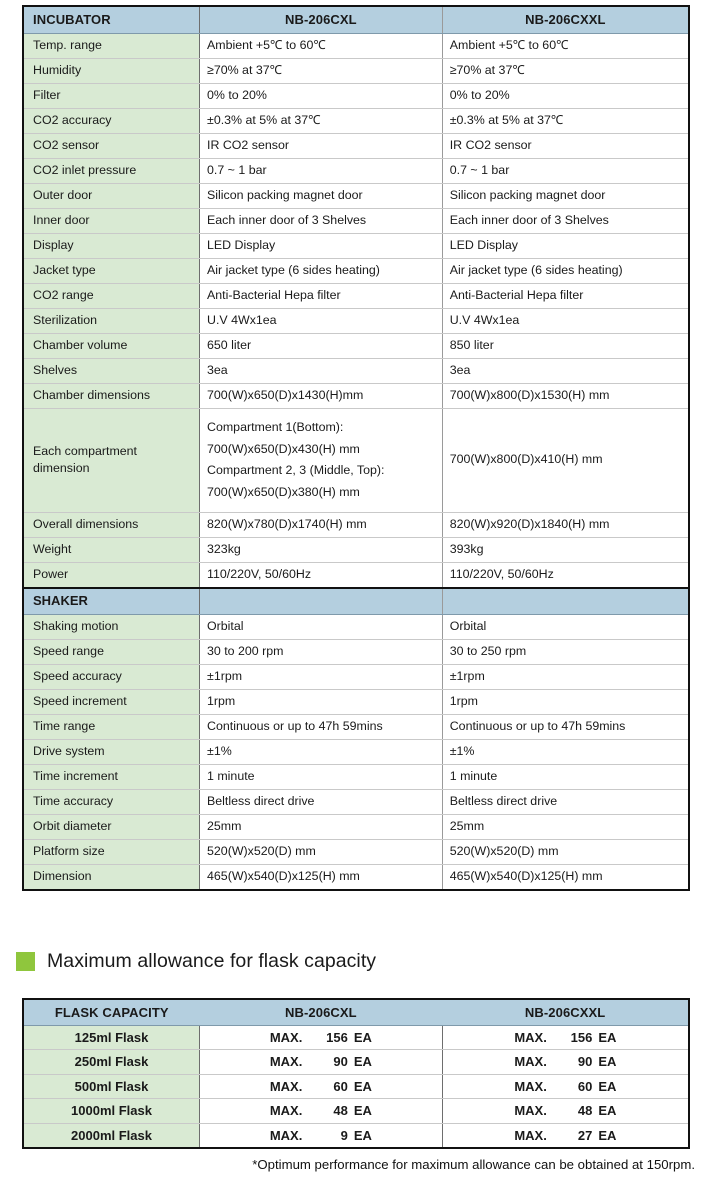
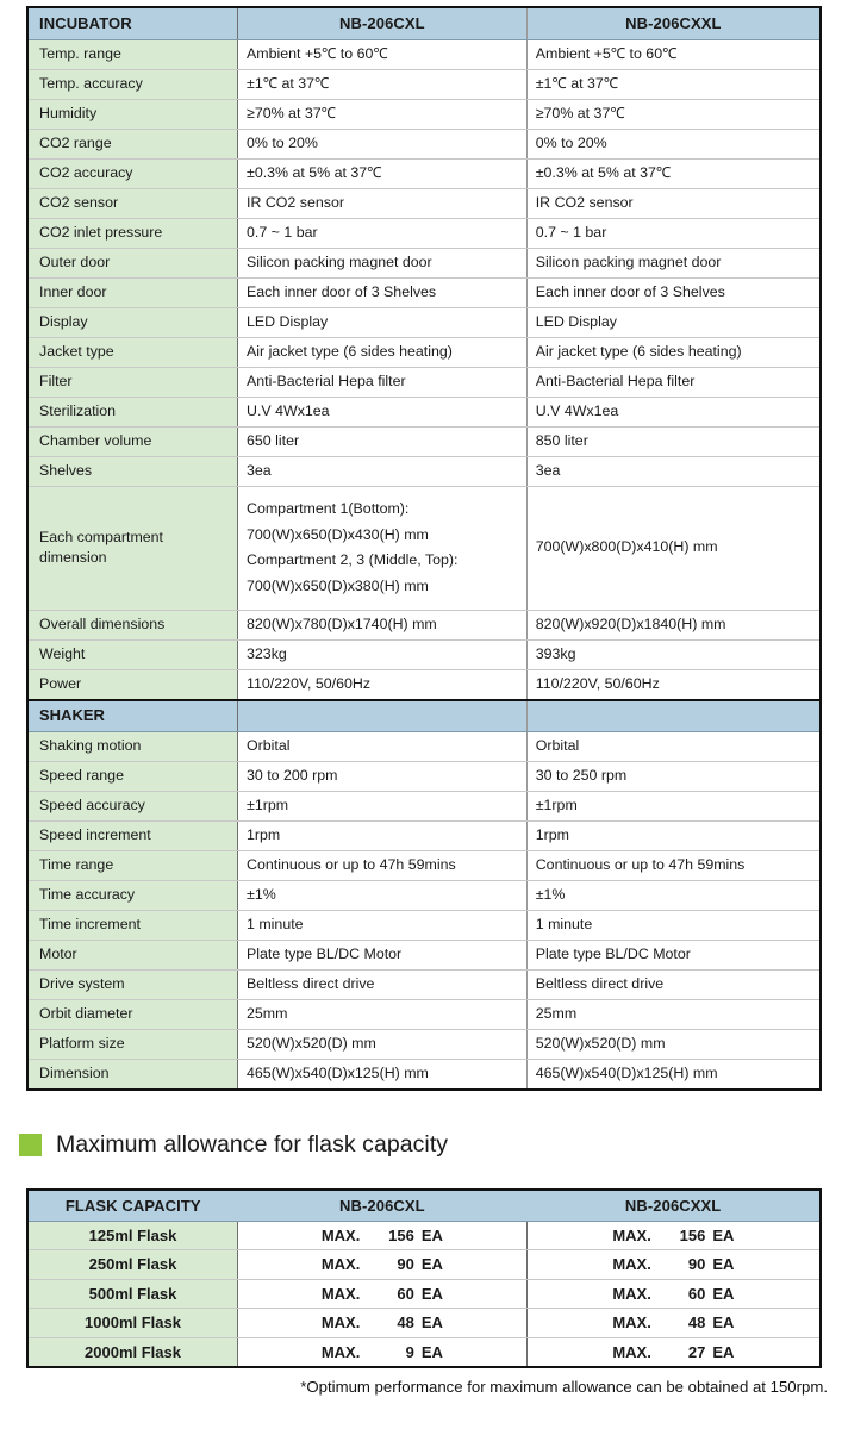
  INCUBATOR	NB-206CXL	NB-206CXXL
  Temp. range	Ambient +5℃ to 60℃	Ambient +5℃ to 60℃
+ Temp. accuracy	±1℃ at 37℃	±1℃ at 37℃
  Humidity	≥70% at 37℃	≥70% at 37℃
- Filter	0% to 20%	0% to 20%
+ CO2 range	0% to 20%	0% to 20%
  CO2 accuracy	±0.3% at 5% at 37℃	±0.3% at 5% at 37℃
  CO2 sensor	IR CO2 sensor	IR CO2 sensor
  CO2 inlet pressure	0.7 ~ 1 bar	0.7 ~ 1 bar
  Outer door	Silicon packing magnet door	Silicon packing magnet door
  Inner door	Each inner door of 3 Shelves	Each inner door of 3 Shelves
  Display	LED Display	LED Display
  Jacket type	Air jacket type (6 sides heating)	Air jacket type (6 sides heating)
- CO2 range	Anti-Bacterial Hepa filter	Anti-Bacterial Hepa filter
+ Filter	Anti-Bacterial Hepa filter	Anti-Bacterial Hepa filter
  Sterilization	U.V 4Wx1ea	U.V 4Wx1ea
  Chamber volume	650 liter	850 liter
  Shelves	3ea	3ea
- Chamber dimensions	700(W)x650(D)x1430(H)mm	700(W)x800(D)x1530(H) mm
  Each compartmentdimension	Compartment 1(Bottom):700(W)x650(D)x430(H) mmCompartment 2, 3 (Middle, Top):700(W)x650(D)x380(H) mm	700(W)x800(D)x410(H) mm
  Overall dimensions	820(W)x780(D)x1740(H) mm	820(W)x920(D)x1840(H) mm
  Weight	323kg	393kg
  Power	110/220V, 50/60Hz	110/220V, 50/60Hz
  SHAKER
  Shaking motion	Orbital	Orbital
  Speed range	30 to 200 rpm	30 to 250 rpm
  Speed accuracy	±1rpm	±1rpm
  Speed increment	1rpm	1rpm
  Time range	Continuous or up to 47h 59mins	Continuous or up to 47h 59mins
- Drive system	±1%	±1%
+ Time accuracy	±1%	±1%
  Time increment	1 minute	1 minute
+ Motor	Plate type BL/DC Motor	Plate type BL/DC Motor
- Time accuracy	Beltless direct drive	Beltless direct drive
+ Drive system	Beltless direct drive	Beltless direct drive
  Orbit diameter	25mm	25mm
  Platform size	520(W)x520(D) mm	520(W)x520(D) mm
  Dimension	465(W)x540(D)x125(H) mm	465(W)x540(D)x125(H) mm
  Maximum allowance for flask capacity
  FLASK CAPACITY	NB-206CXL	NB-206CXXL
  125ml Flask	MAX. 156 EA	MAX. 156 EA
  250ml Flask	MAX. 90 EA	MAX. 90 EA
  500ml Flask	MAX. 60 EA	MAX. 60 EA
  1000ml Flask	MAX. 48 EA	MAX. 48 EA
  2000ml Flask	MAX. 9 EA	MAX. 27 EA
  *Optimum performance for maximum allowance can be obtained at 150rpm.
